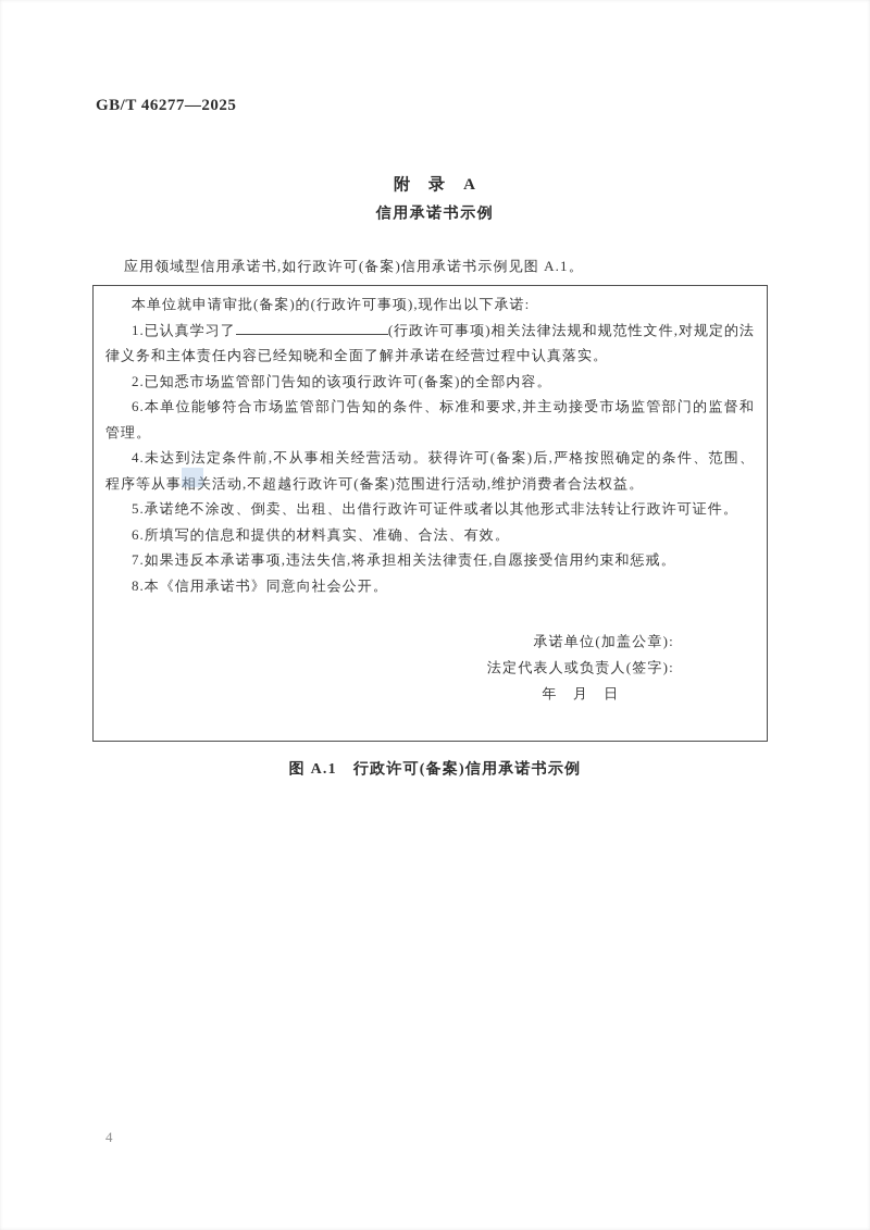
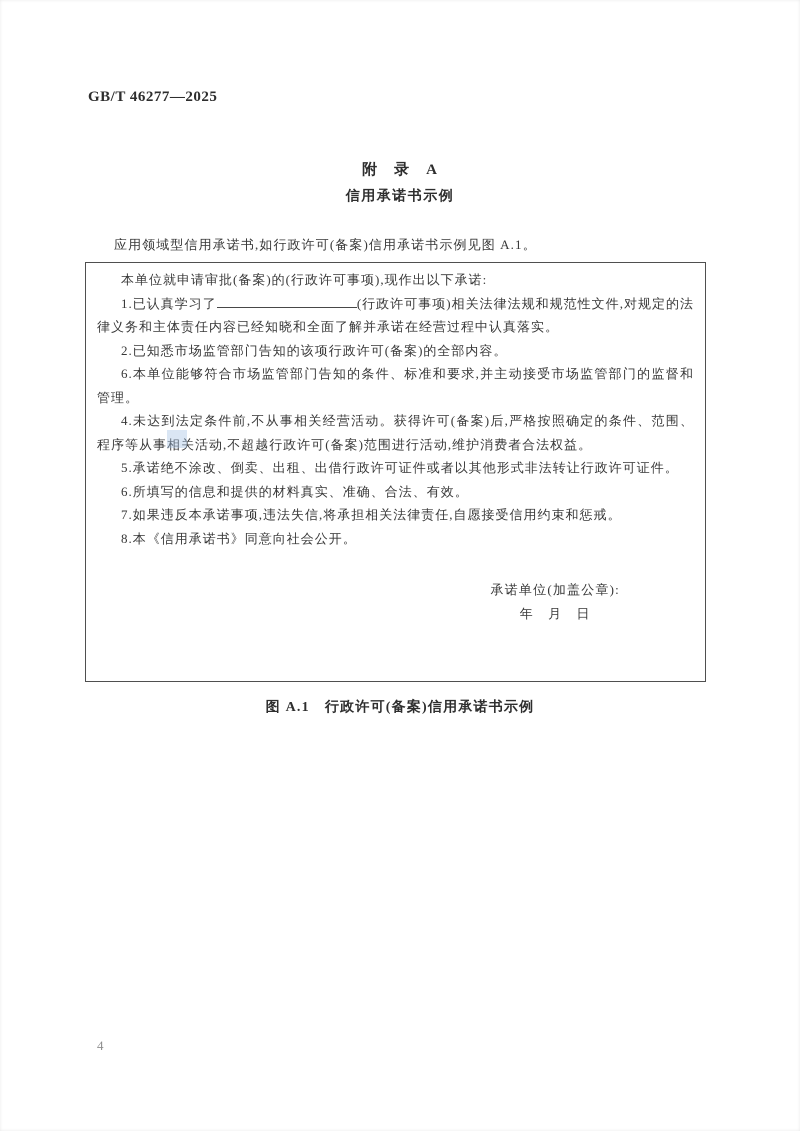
  GB/T 46277—2025
  附 录 A
  信用承诺书示例
  应用领域型信用承诺书,如行政许可(备案)信用承诺书示例见图 A.1。
  本单位就申请审批(备案)的(行政许可事项),现作出以下承诺:
  1.已认真学习了 (行政许可事项)相关法律法规和规范性文件,对规定的法律义务和主体责任内容已经知晓和全面了解并承诺在经营过程中认真落实。
  2.已知悉市场监管部门告知的该项行政许可(备案)的全部内容。
  6.本单位能够符合市场监管部门告知的条件、标准和要求,并主动接受市场监管部门的监督和管理。
  4.未达到法定条件前,不从事相关经营活动。获得许可(备案)后,严格按照确定的条件、范围、程序等从事相关活动,不超越行政许可(备案)范围进行活动,维护消费者合法权益。
  5.承诺绝不涂改、倒卖、出租、出借行政许可证件或者以其他形式非法转让行政许可证件。
  6.所填写的信息和提供的材料真实、准确、合法、有效。
  7.如果违反本承诺事项,违法失信,将承担相关法律责任,自愿接受信用约束和惩戒。
  8.本《信用承诺书》同意向社会公开。
  承诺单位(加盖公章):
- 法定代表人或负责人(签字):
  年 月 日
  图 A.1 行政许可(备案)信用承诺书示例
  4
